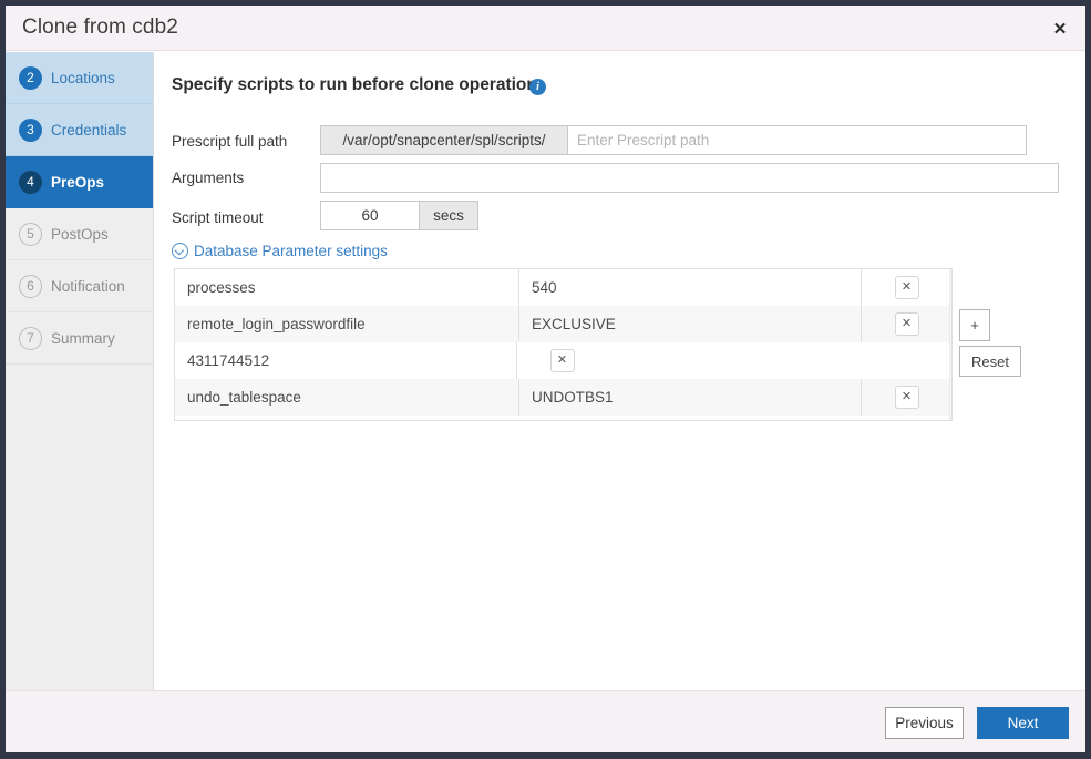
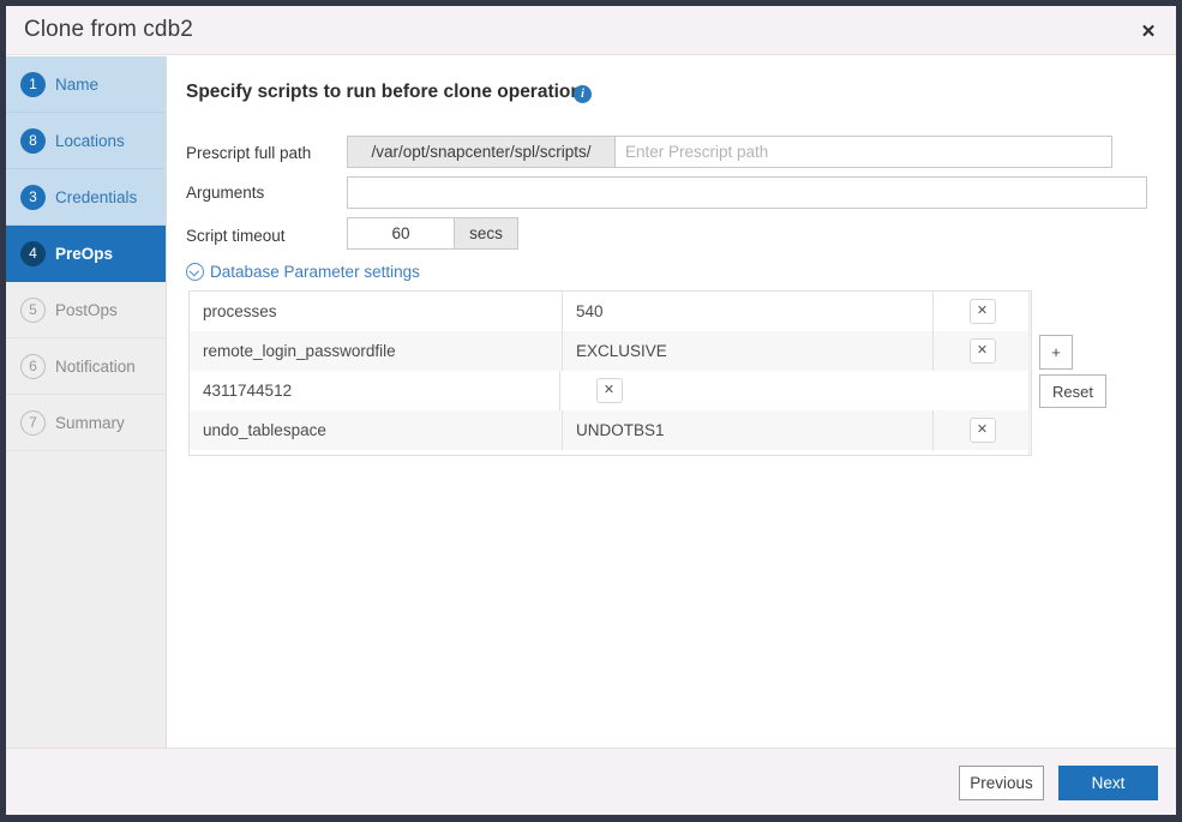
  Clone from cdb2
  ✕
+ 1
+ Name
- 2
+ 8
  Locations
  3
  Credentials
  4
  PreOps
  5
  PostOps
  6
  Notification
  7
  Summary
  Specify scripts to run before clone operatio
  i
  Prescript full path
  /var/opt/snapcenter/spl/scripts/
  Enter Prescript path
  Arguments
  Script timeout
  60
  secs
  Database Parameter settings
  processes
  540
  ✕
  remote_login_passwordfile
  EXCLUSIVE
  ✕
  4311744512
  ✕
  undo_tablespace
  UNDOTBS1
  ✕
  +
  Reset
  Previous
  Next
